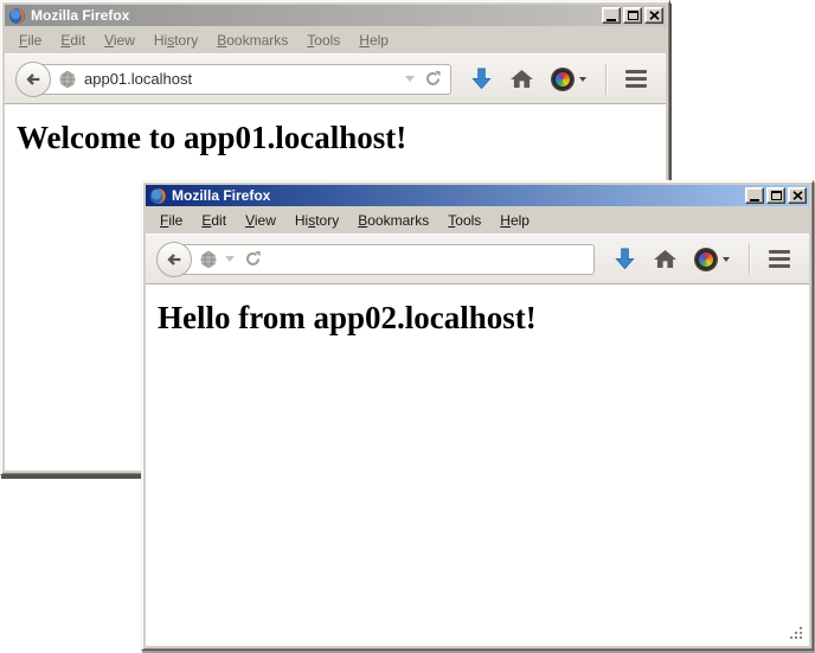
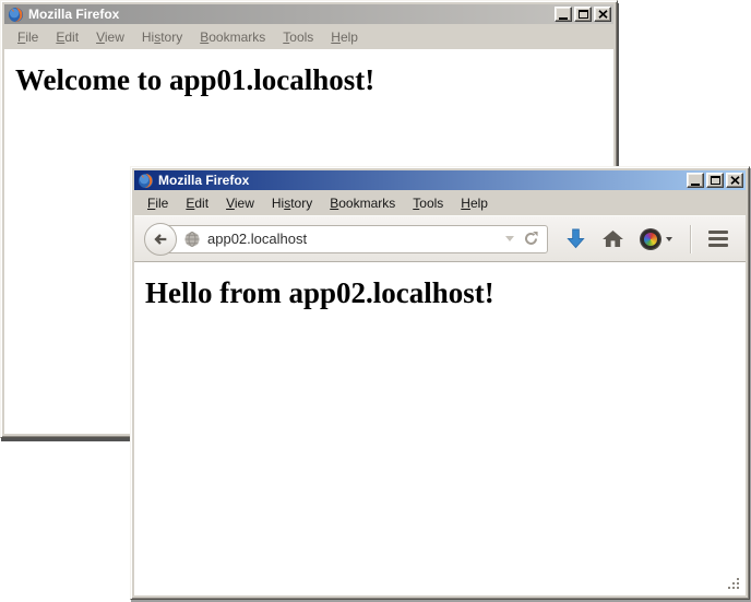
  Mozilla Firefox
  File
  Edit
  View
  History
  Bookmarks
  Tools
  Help
- app01.localhost
  Welcome to app01.localhost!
  Mozilla Firefox
  File
  Edit
  View
  History
  Bookmarks
  Tools
  Help
+ app02.localhost
  Hello from app02.localhost!
